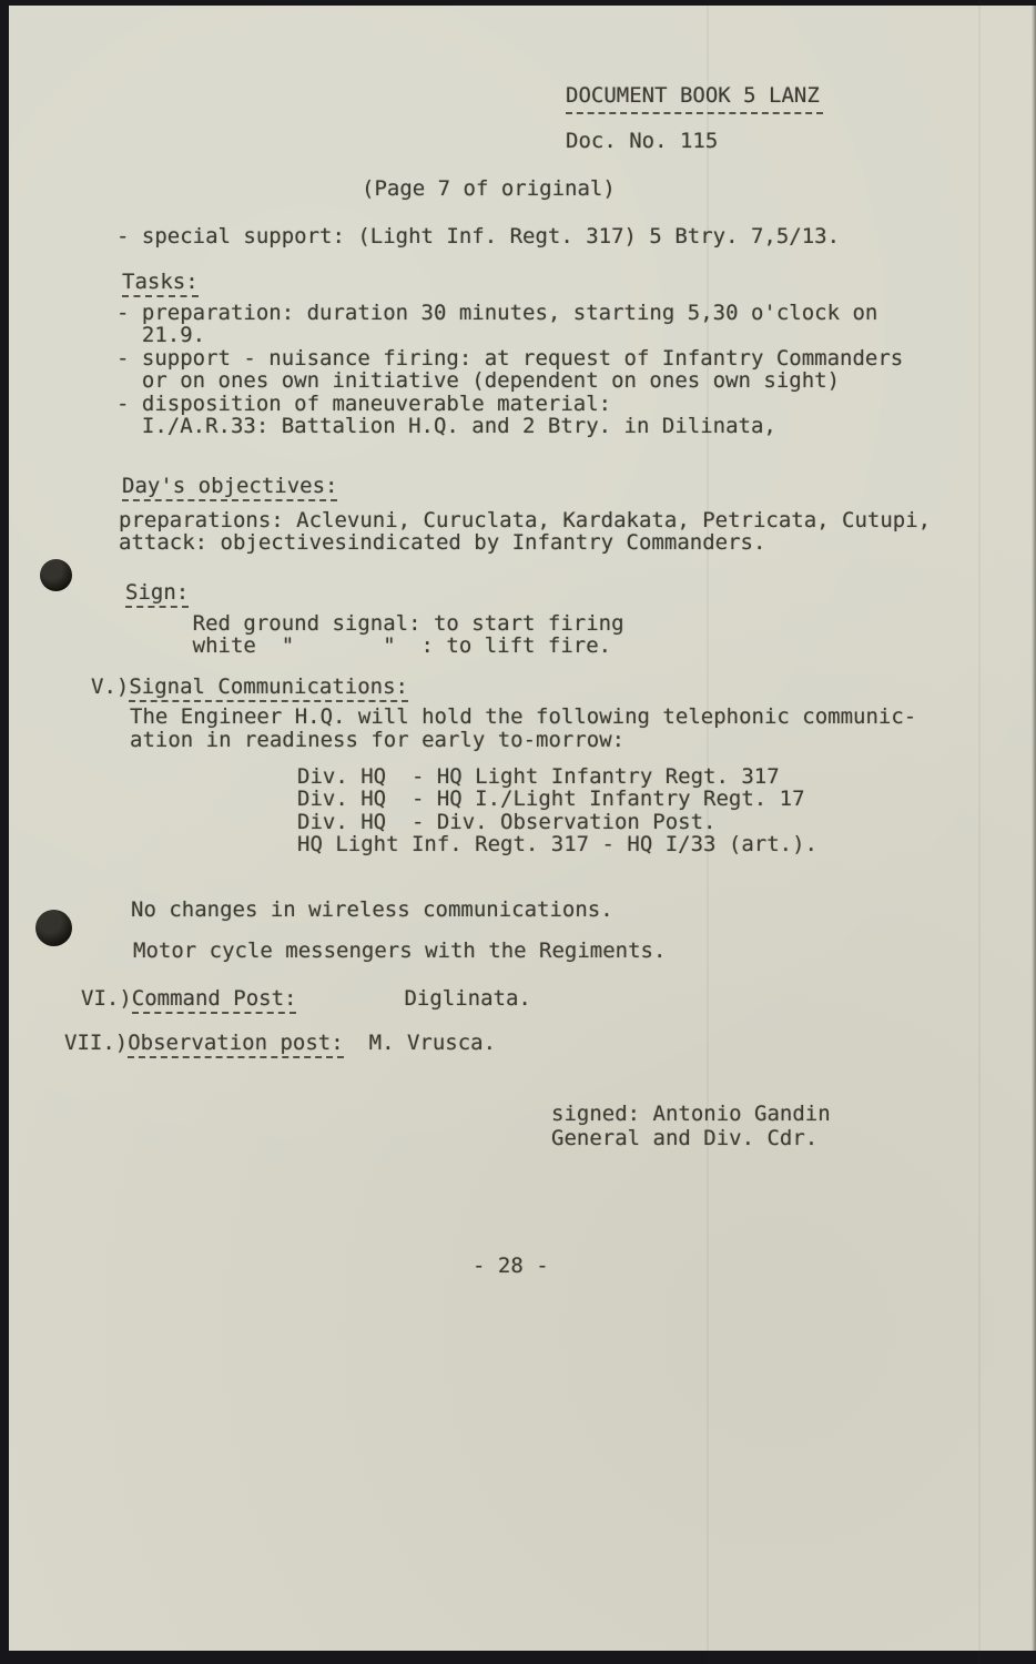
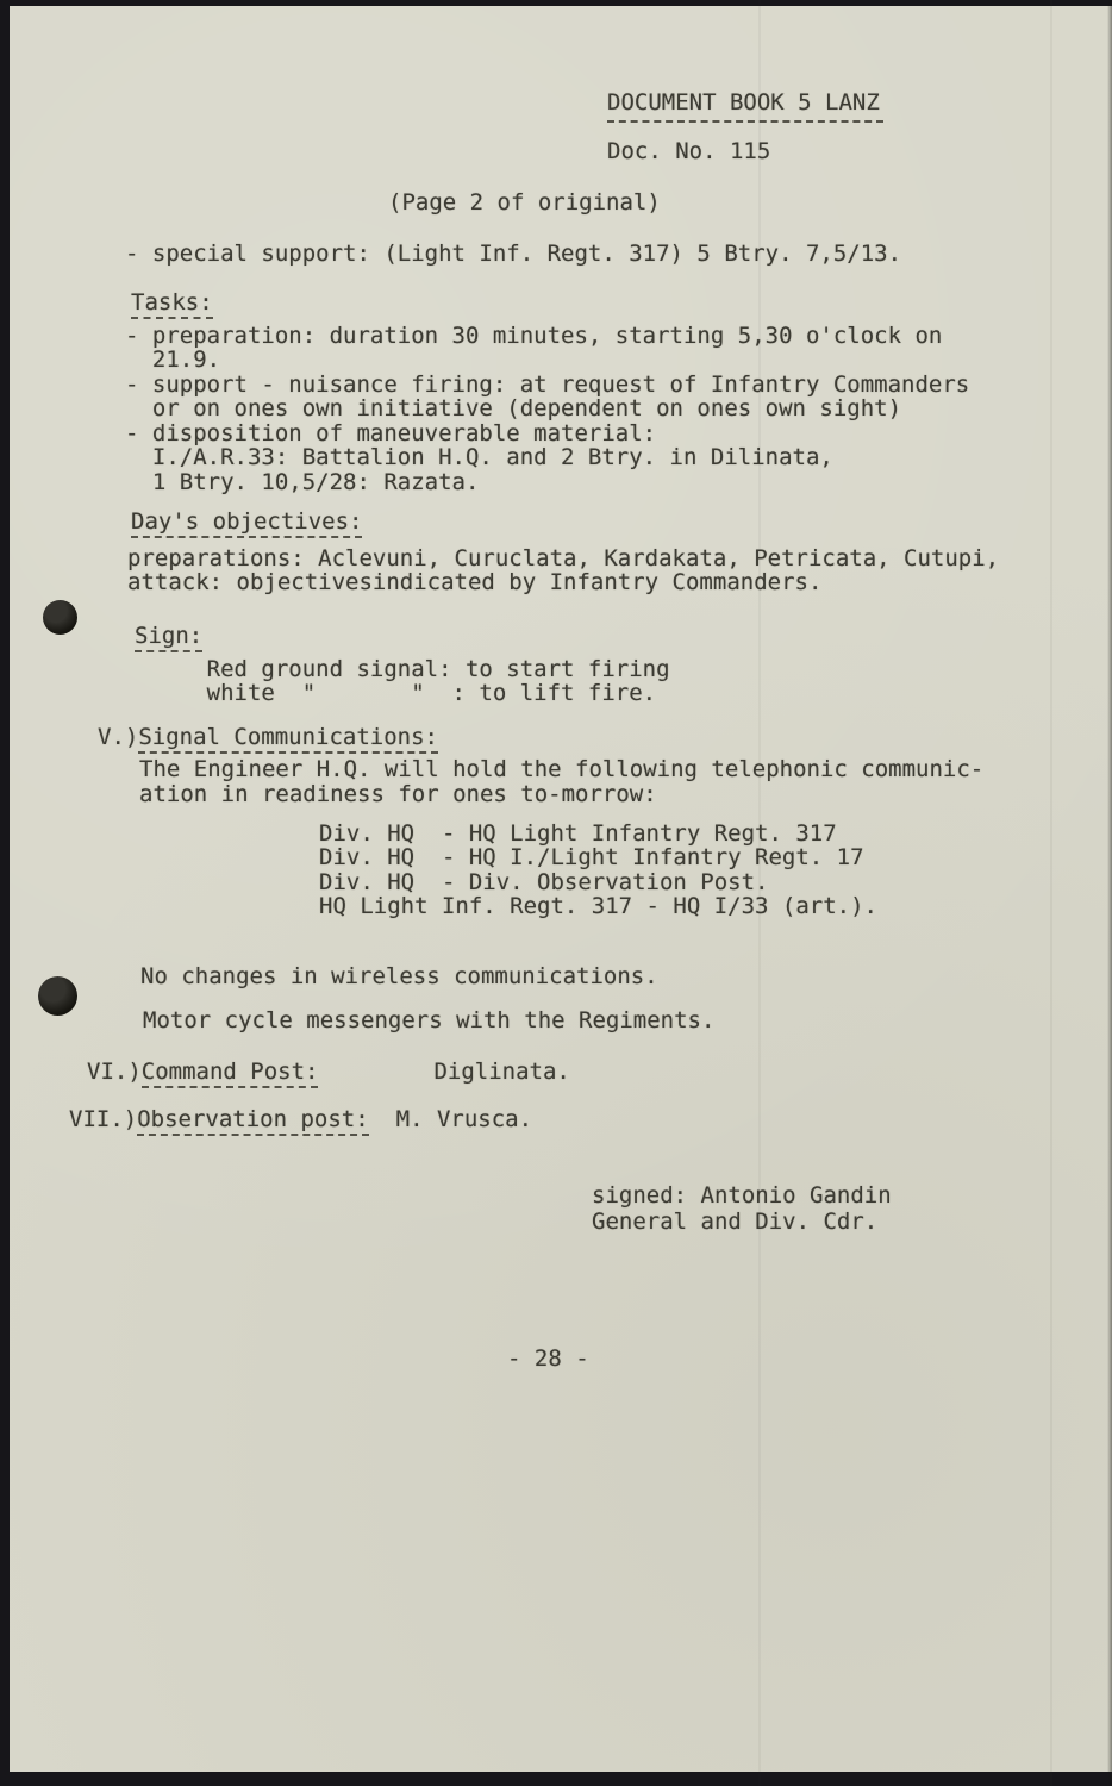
  DOCUMENT BOOK 5 LANZ
  Doc. No. 115
- (Page 7 of original)
+ (Page 2 of original)
  - special support: (Light Inf. Regt. 317) 5 Btry. 7,5/13.
  Tasks:
  - preparation: duration 30 minutes, starting 5,30 o'clock on
  21.9.
  - support - nuisance firing: at request of Infantry Commanders
  or on ones own initiative (dependent on ones own sight)
  - disposition of maneuverable material:
  I./A.R.33: Battalion H.Q. and 2 Btry. in Dilinata,
+ 1 Btry. 10,5/28: Razata.
  Day's objectives:
  preparations: Aclevuni, Curuclata, Kardakata, Petricata, Cutupi,
  attack: objectivesindicated by Infantry Commanders.
  Sign:
  Red ground signal: to start firing
  white " " : to lift fire.
  V.)Signal Communications:
  The Engineer H.Q. will hold the following telephonic communic-
- ation in readiness for early to-morrow:
+ ation in readiness for ones to-morrow:
  Div. HQ - HQ Light Infantry Regt. 317
  Div. HQ - HQ I./Light Infantry Regt. 17
  Div. HQ - Div. Observation Post.
  HQ Light Inf. Regt. 317 - HQ I/33 (art.).
  No changes in wireless communications.
  Motor cycle messengers with the Regiments.
  VI.)Command Post: Diglinata.
  VII.)Observation post: M. Vrusca.
  signed: Antonio Gandin
  General and Div. Cdr.
  - 28 -
